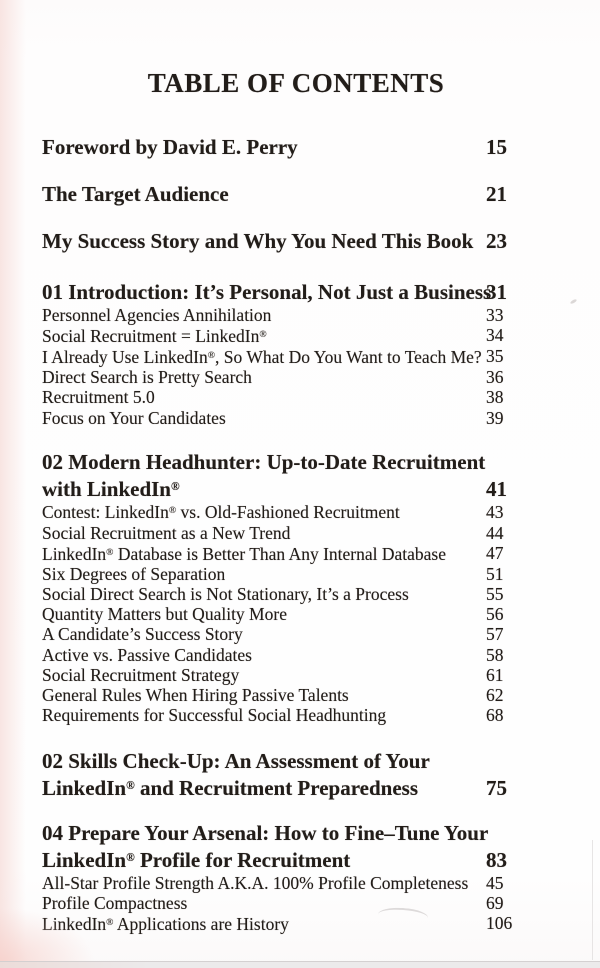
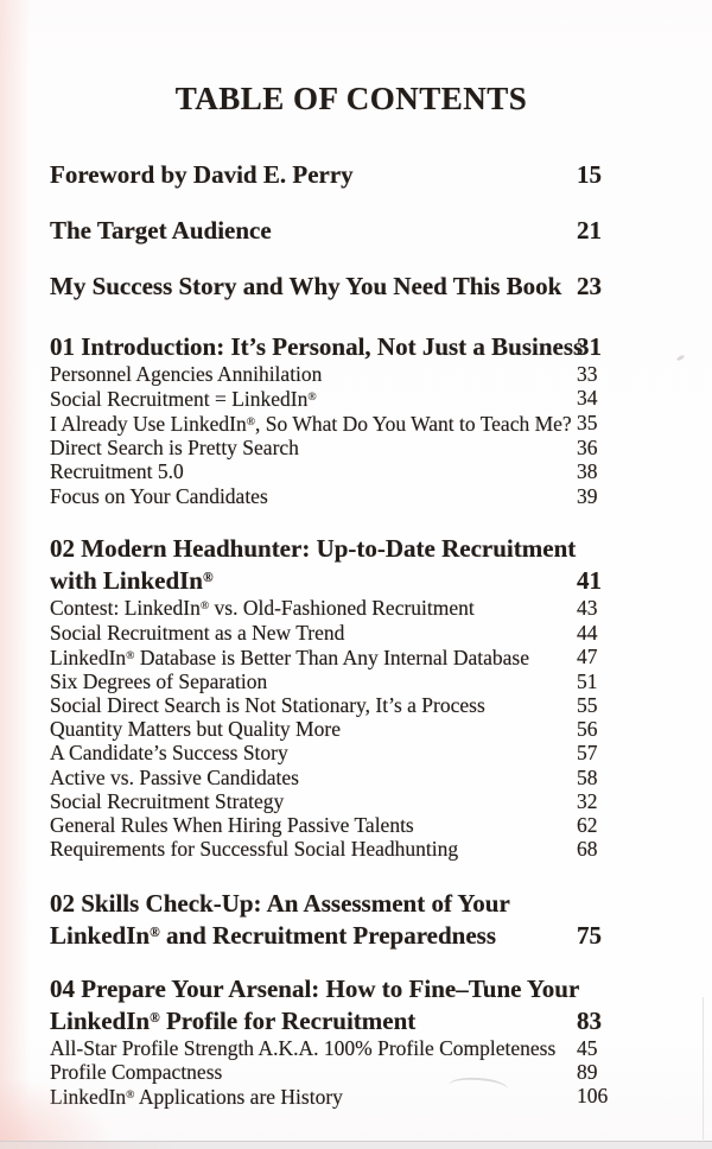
  TABLE OF CONTENTS
  Foreword by David E. Perry
  15
  The Target Audience
  21
  My Success Story and Why You Need This Book
  23
  01 Introduction: It’s Personal, Not Just a Business
  31
  Personnel Agencies Annihilation
  33
  Social Recruitment = LinkedIn®
  34
  I Already Use LinkedIn®, So What Do You Want to Teach Me?
  35
  Direct Search is Pretty Search
  36
  Recruitment 5.0
  38
  Focus on Your Candidates
  39
  02 Modern Headhunter: Up-to-Date Recruitment
  with LinkedIn®
  41
  Contest: LinkedIn® vs. Old-Fashioned Recruitment
  43
  Social Recruitment as a New Trend
  44
  LinkedIn® Database is Better Than Any Internal Database
  47
  Six Degrees of Separation
  51
  Social Direct Search is Not Stationary, It’s a Process
  55
  Quantity Matters but Quality More
  56
  A Candidate’s Success Story
  57
  Active vs. Passive Candidates
  58
  Social Recruitment Strategy
- 61
+ 32
  General Rules When Hiring Passive Talents
  62
  Requirements for Successful Social Headhunting
  68
  02 Skills Check-Up: An Assessment of Your
  LinkedIn® and Recruitment Preparedness
  75
  04 Prepare Your Arsenal: How to Fine–Tune Your
  LinkedIn® Profile for Recruitment
  83
  All-Star Profile Strength A.K.A. 100% Profile Completeness
  45
  Profile Compactness
- 69
+ 89
  n® Applications are History
  106
